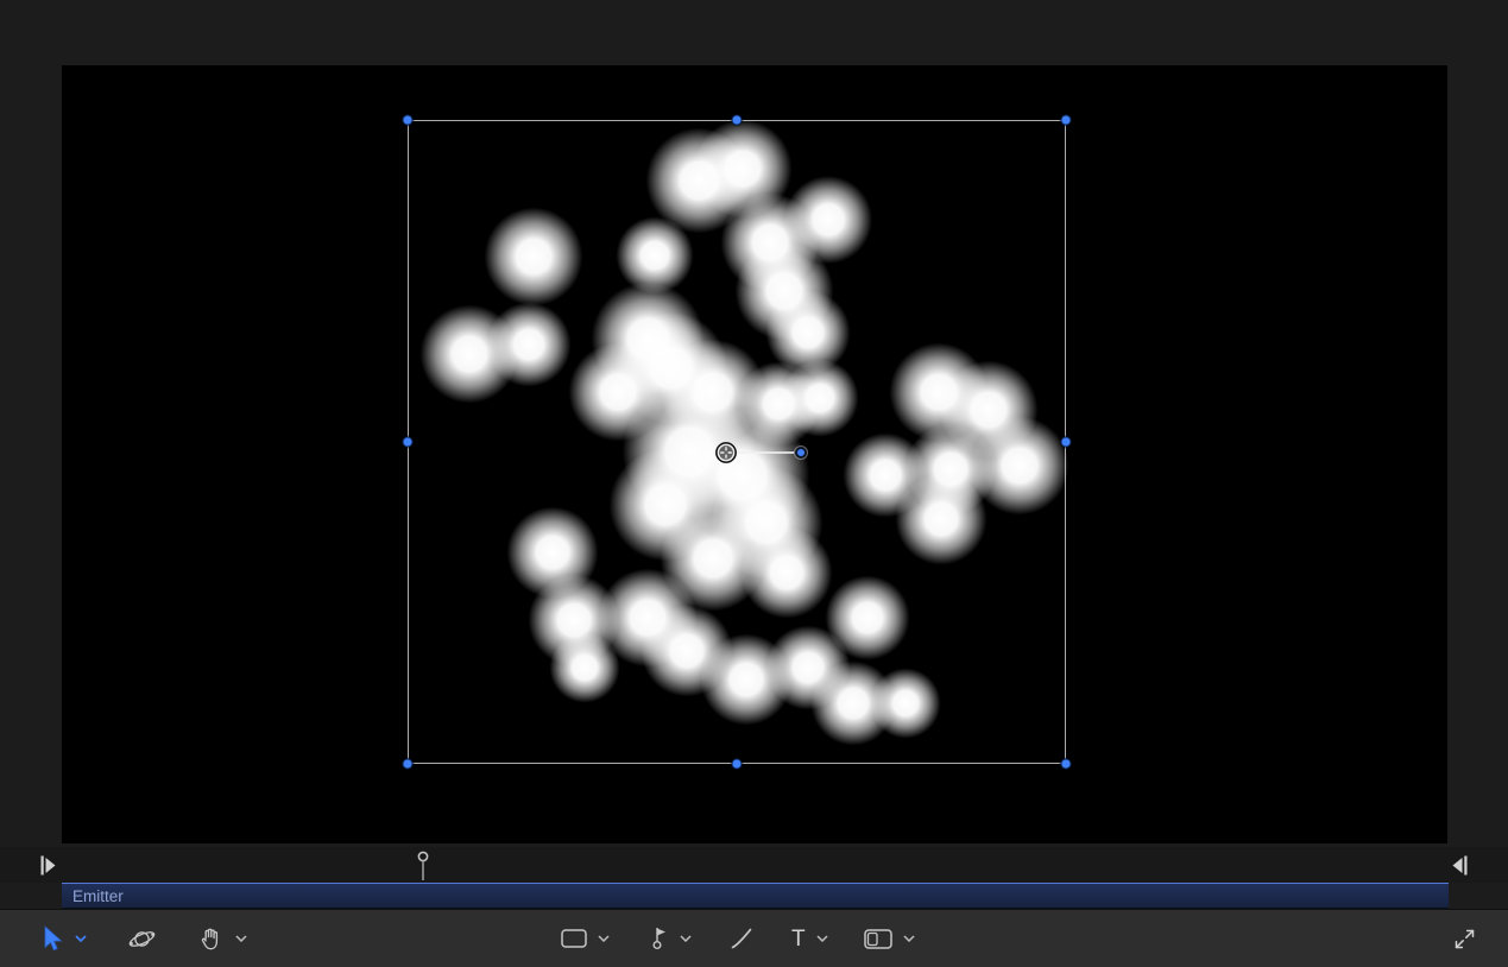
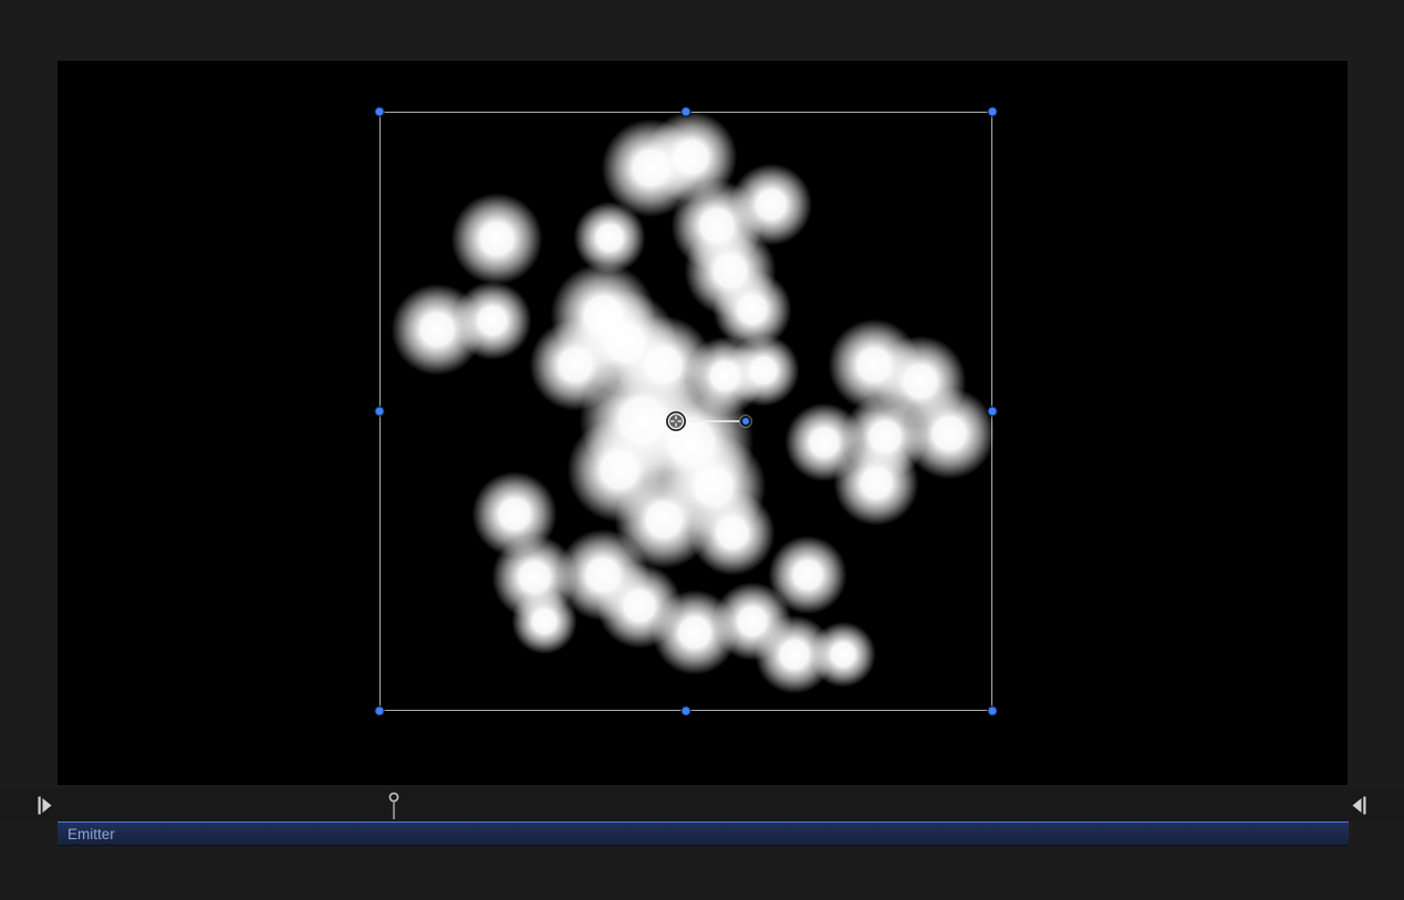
  Emitter
- T
